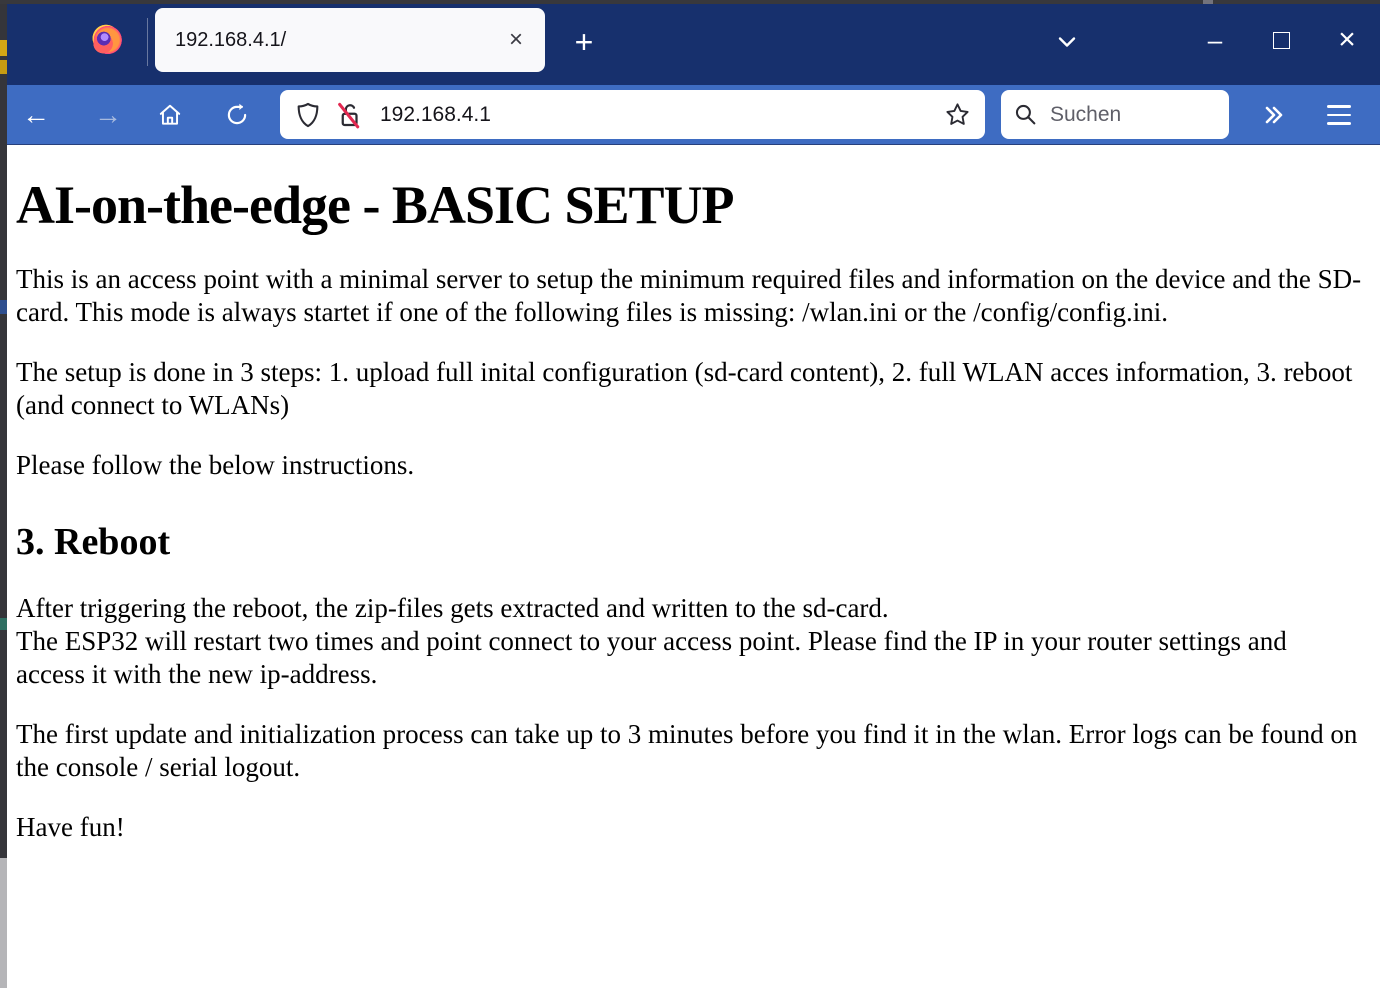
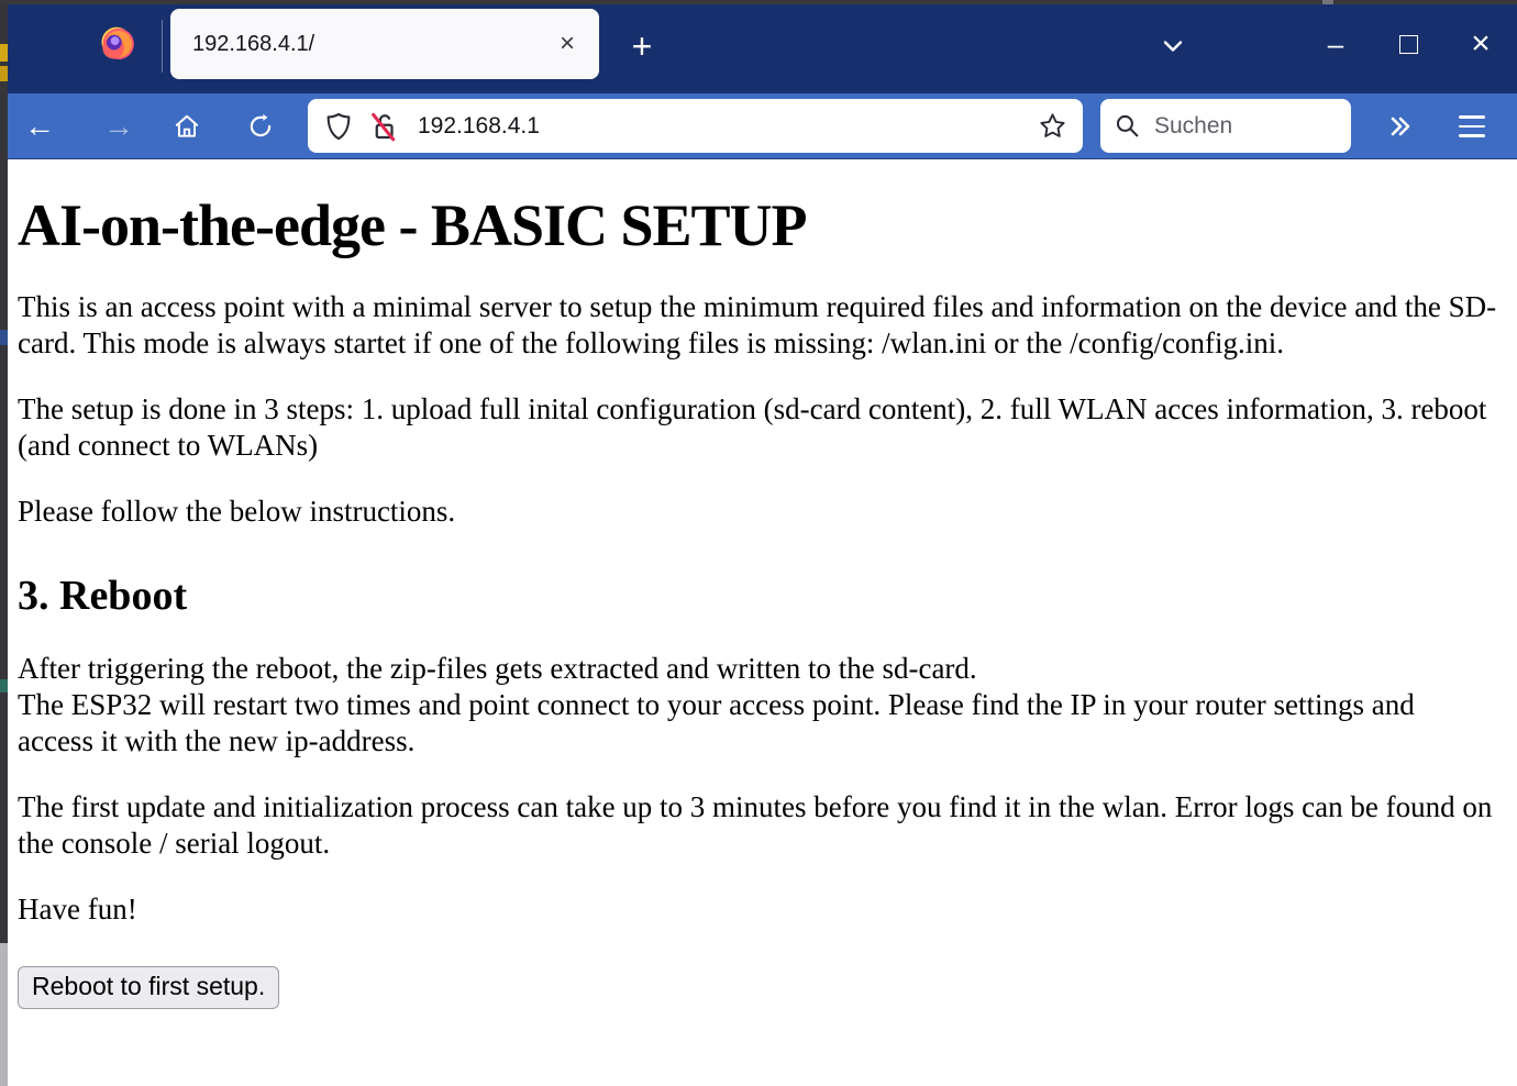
  192.168.4.1/
  ×
  +
  –
  ×
  ←
  →
  192.168.4.1
  Suchen
  AI-on-the-edge - BASIC SETUP
  This is an access point with a minimal server to setup the minimum required files and information on the device and the SD-card. This mode is always startet if one of the following files is missing: /wlan.ini or the /config/config.ini.
  The setup is done in 3 steps: 1. upload full inital configuration (sd-card content), 2. full WLAN acces information, 3. reboot (and connect to WLANs)
  Please follow the below instructions.
  3. Reboot
  After triggering the reboot, the zip-files gets extracted and written to the sd-card.
  The ESP32 will restart two times and point connect to your access point. Please find the IP in your router settings and access it with the new ip-address.
  The first update and initialization process can take up to 3 minutes before you find it in the wlan. Error logs can be found on the console / serial logout.
  Have fun!
+ Reboot to first setup.
